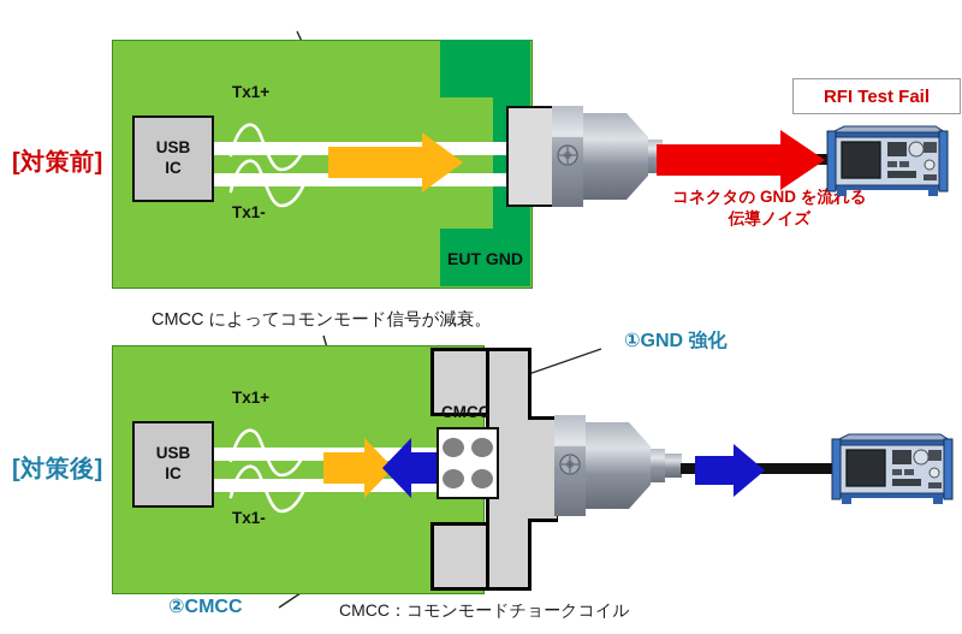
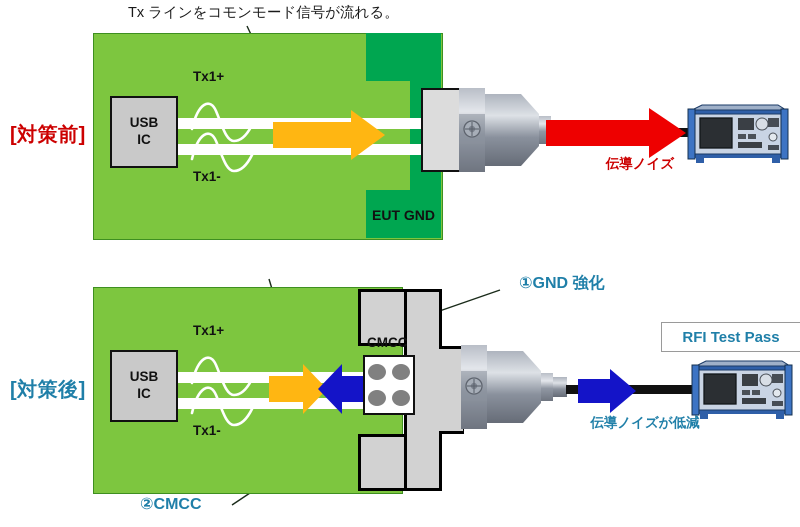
+ Tx ラインをコモンモード信号が流れる。
  [対策前]
  USB
  IC
  Tx1+
  Tx1-
  EUT GND
- コネクタの GND を流れる
  伝導ノイズ
- RFI Test Fail
- CMCC によってコモンモード信号が減衰。
  [対策後]
  USB
  IC
  Tx1+
  Tx1-
  CMCC
+ 伝導ノイズが低減
+ RFI Test Pass
  ①GND 強化
  ②CMCC
- CMCC：コモンモードチョークコイル
